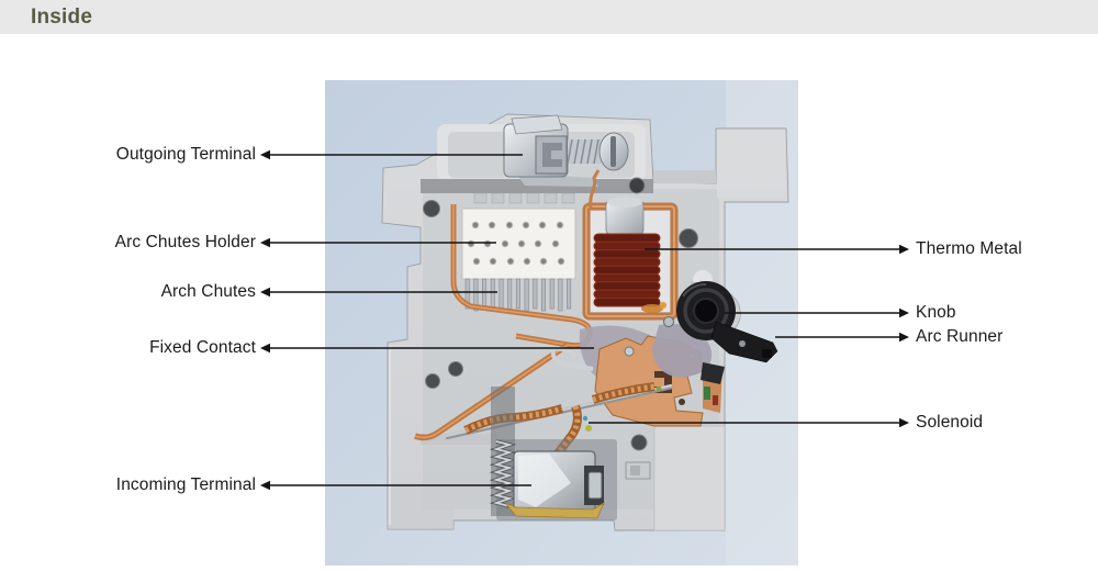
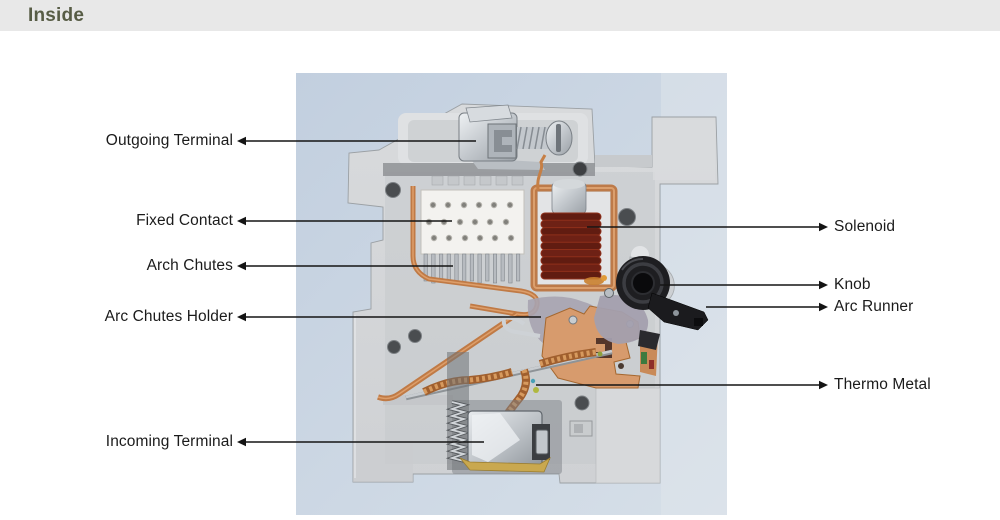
  Inside
  Outgoing Terminal
- Arc Chutes Holder
+ Fixed Contact
  Arch Chutes
- Fixed Contact
+ Arc Chutes Holder
  Incoming Terminal
- Thermo Metal
+ Solenoid
  Knob
  Arc Runner
- Solenoid
+ Thermo Metal
